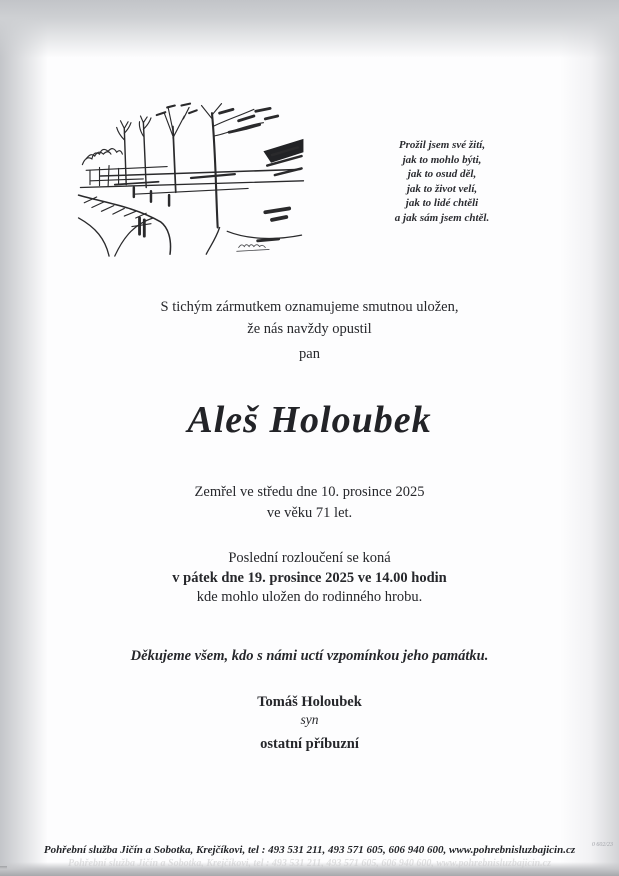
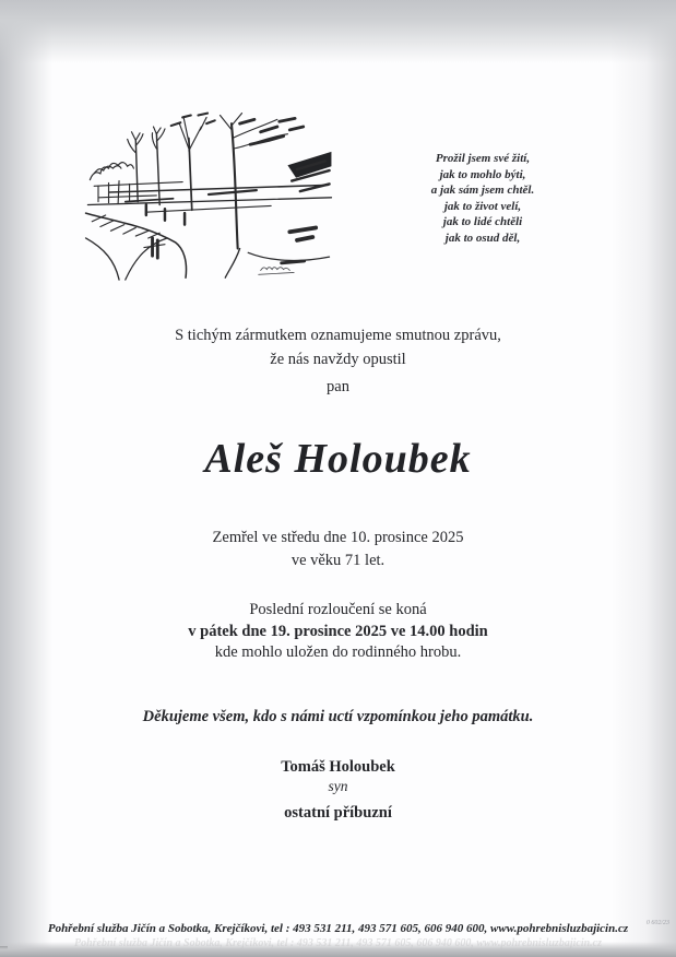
  Prožil jsem své žití,
  jak to mohlo býti,
- jak to osud děl,
+ a jak sám jsem chtěl.
  jak to život velí,
  jak to lidé chtěli
- a jak sám jsem chtěl.
+ jak to osud děl,
- S tichým zármutkem oznamujeme smutnou uložen,
+ S tichým zármutkem oznamujeme smutnou zprávu,
  že nás navždy opustil
  pan
  Aleš Holoubek
  Zemřel ve středu dne 10. prosince 2025
  ve věku 71 let.
  Poslední rozloučení se koná
  v pátek dne 19. prosince 2025 ve 14.00 hodin
  kde mohlo uložen do rodinného hrobu.
  Děkujeme všem, kdo s námi uctí vzpomínkou jeho památku.
  Tomáš Holoubek
  syn
  ostatní příbuzní
  Pohřební služba Jičín a Sobotka, Krejčíkovi, tel : 493 531 211, 493 571 605, 606 940 600, www.pohrebnisluzbajicin.cz
